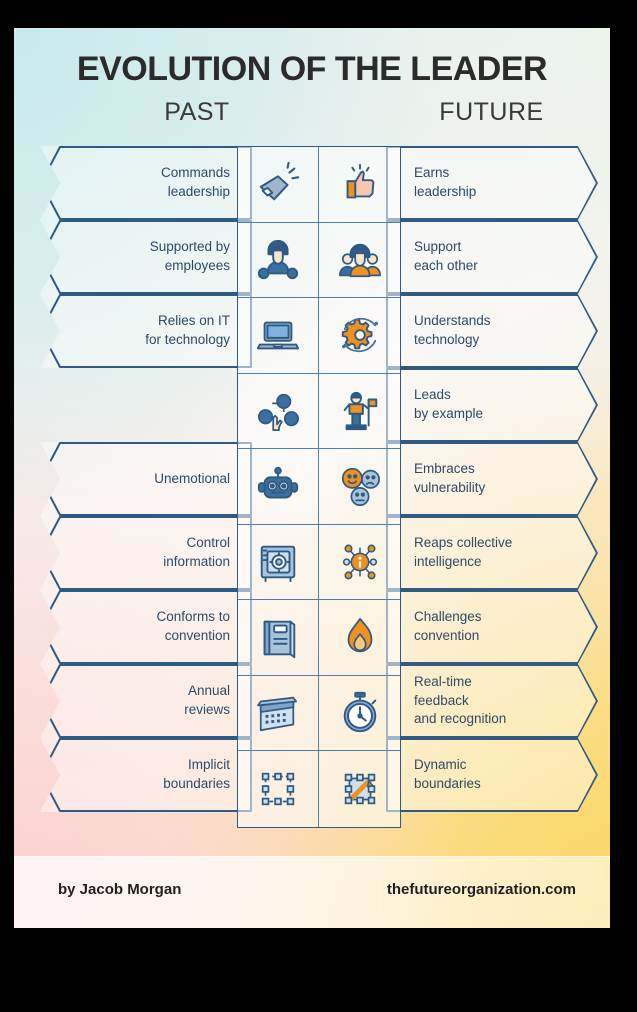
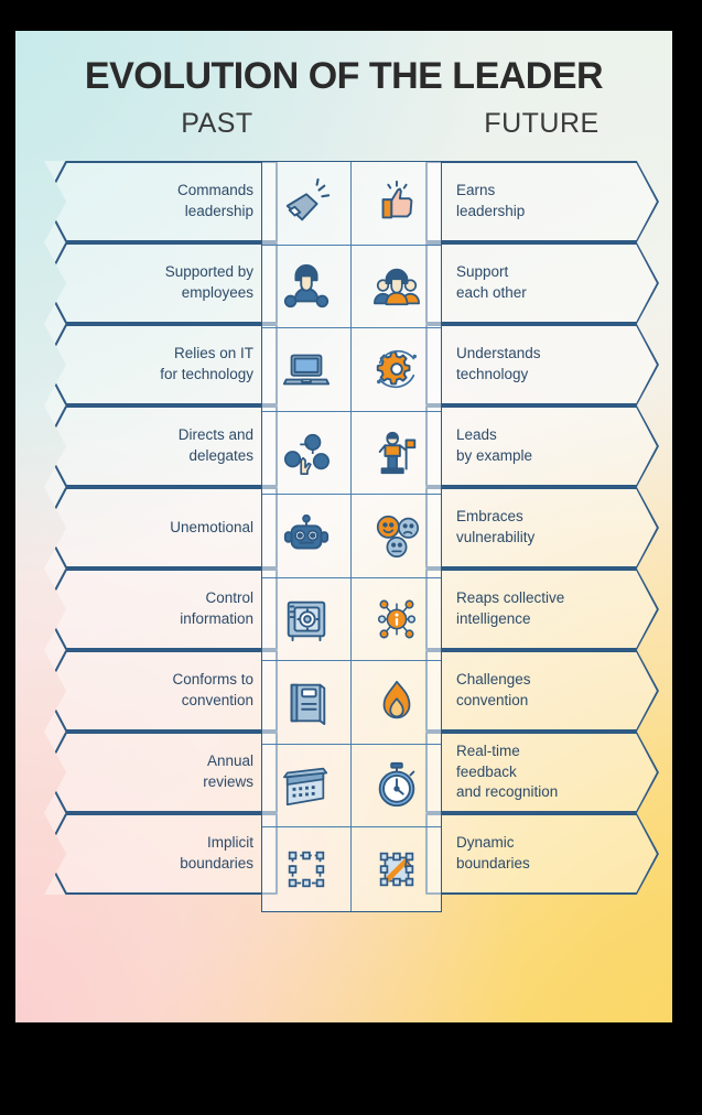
  EVOLUTION OF THE LEADER
  PAST
  FUTURE
  Commands
  leadership
  Earns
  leadership
  Supported by
  employees
  Support
  each other
  Relies on IT
  for technology
  Understands
  technology
+ Directs and
+ delegates
  Leads
  by example
  Unemotional
  Embraces
  vulnerability
  Control
  information
  Reaps collective
  intelligence
  Conforms to
  convention
  Challenges
  convention
  Annual
  reviews
  Real-time
  feedback
  and recognition
  Implicit
  boundaries
  Dynamic
  boundaries
- by Jacob Morgan
- thefutureorganization.com
